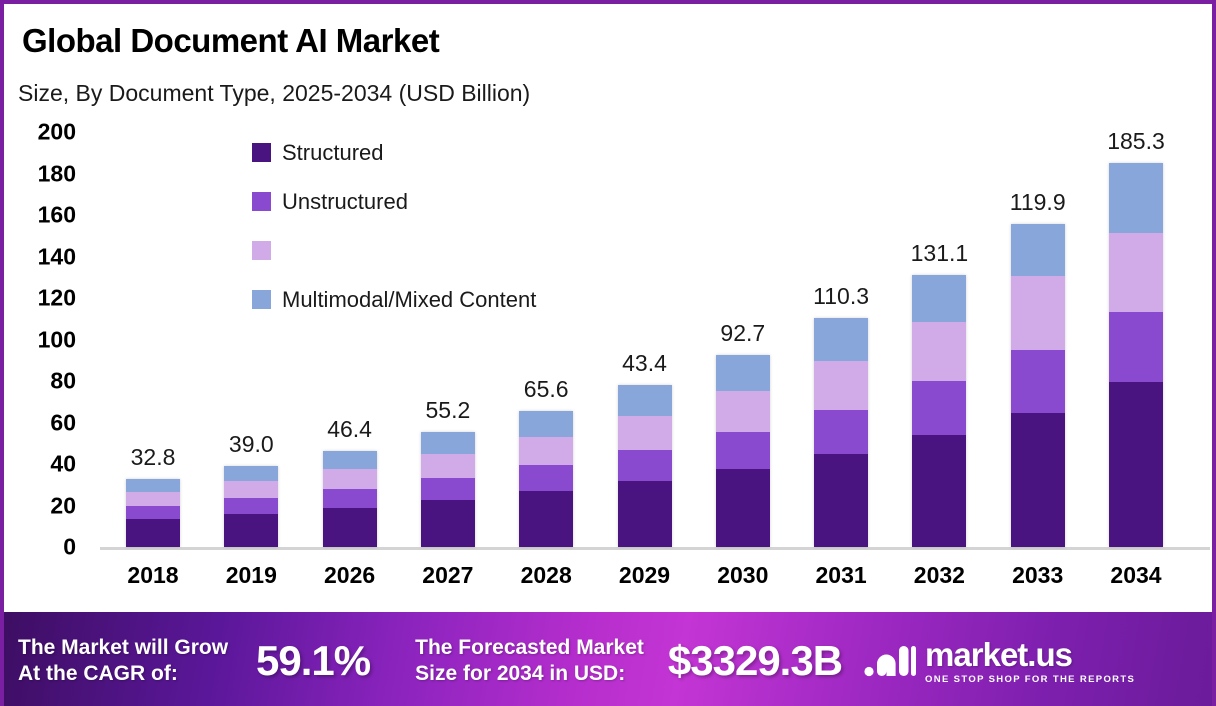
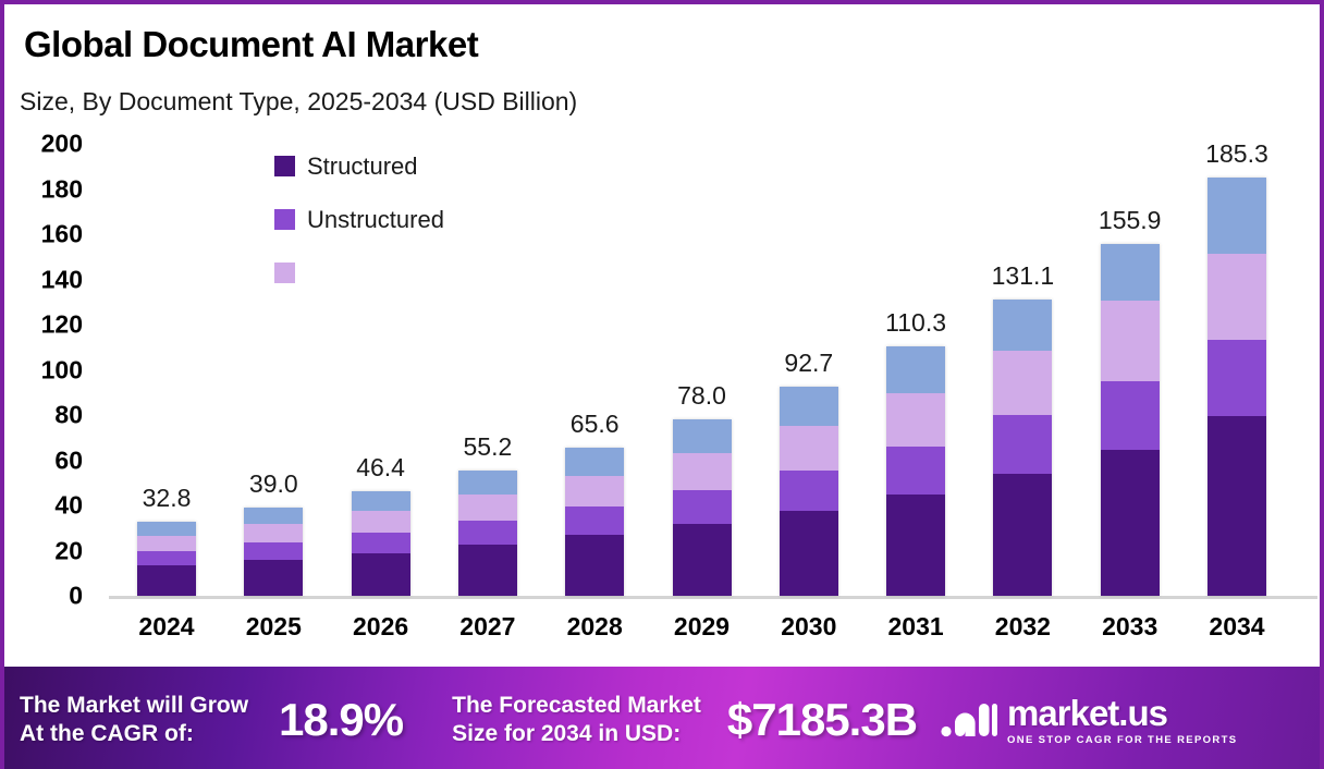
  Global Document AI Market
  Size, By Document Type, 2025-2034 (USD Billion)
  Structured
  Unstructured
- Multimodal/Mixed Content
  200
  180
  160
  140
  120
  100
  80
  60
  40
  20
  0
  32.8
  39.0
  46.4
  55.2
  65.6
- 43.4
+ 78.0
  92.7
  110.3
  131.1
- 119.9
+ 155.9
  185.3
- 2018
+ 2024
- 2019
+ 2025
  2026
  2027
  2028
  2029
  2030
  2031
  2032
  2033
  2034
  The Market will Grow
  At the CAGR of:
- 59.1%
+ 18.9%
  The Forecasted Market
  Size for 2034 in USD:
- $3329.3B
+ $7185.3B
  market.us
- ONE STOP SHOP FOR THE REPORTS
+ ONE STOP CAGR FOR THE REPORTS
